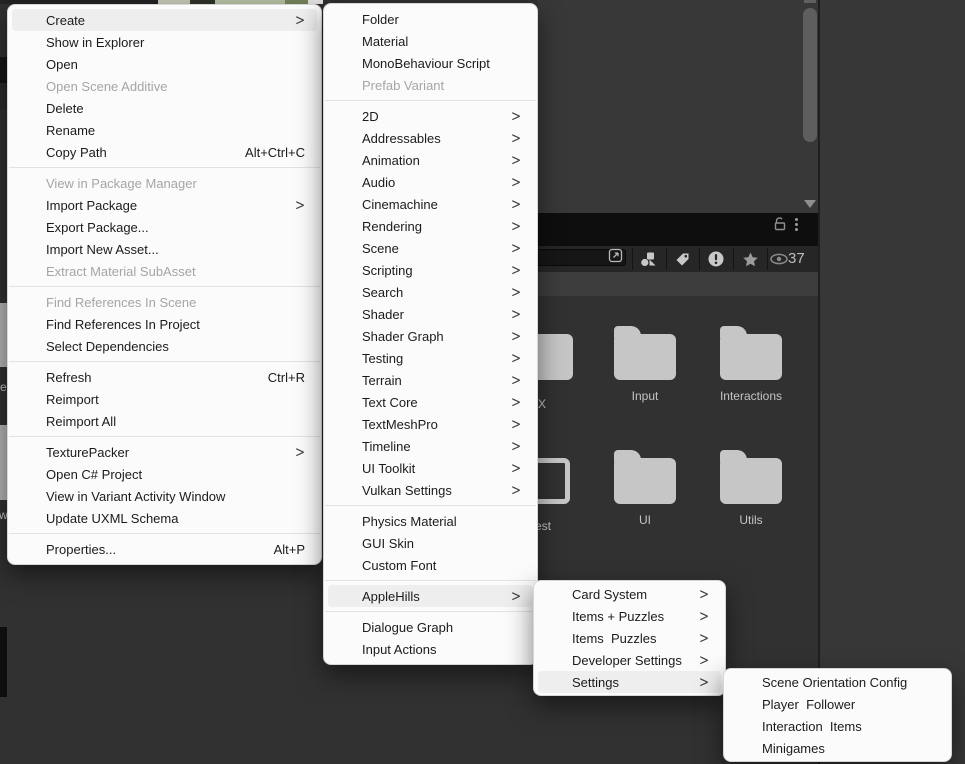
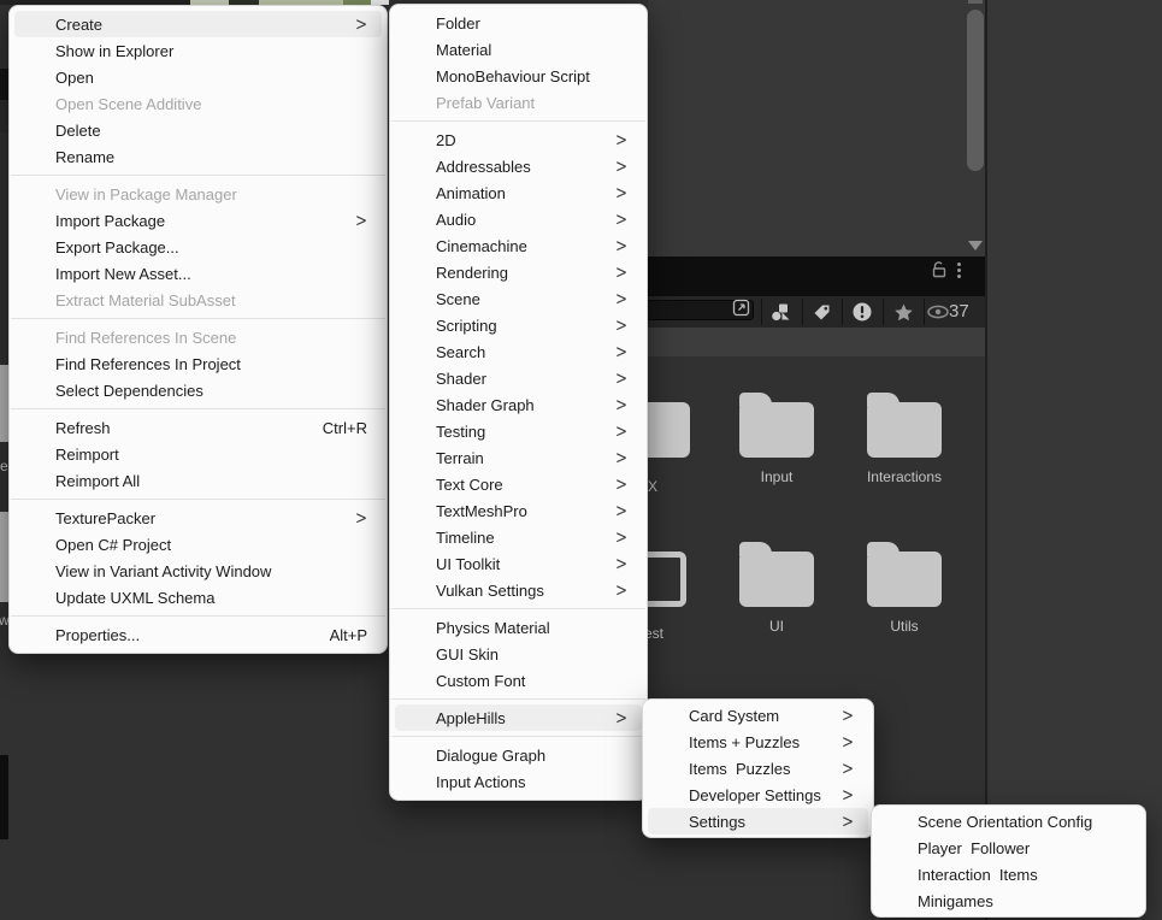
  e
  w
  37
  Input
  Interactions
  X
  UI
  Utils
  est
  Create
  >
  Show in Explorer
  Open
  Open Scene Additive
  Delete
  Rename
- Copy Path
- Alt+Ctrl+C
  View in Package Manager
  Import Package
  >
  Export Package...
  Import New Asset...
  Extract Material SubAsset
  Find References In Scene
  Find References In Project
  Select Dependencies
  Refresh
  Ctrl+R
  Reimport
  Reimport All
  TexturePacker
  >
  Open C# Project
  View in Variant Activity Window
  Update UXML Schema
  Properties...
  Alt+P
  Folder
  Material
  MonoBehaviour Script
  Prefab Variant
  2D
  >
  Addressables
  >
  Animation
  >
  Audio
  >
  Cinemachine
  >
  Rendering
  >
  Scene
  >
  Scripting
  >
  Search
  >
  Shader
  >
  Shader Graph
  >
  Testing
  >
  Terrain
  >
  Text Core
  >
  TextMeshPro
  >
  Timeline
  >
  UI Toolkit
  >
  Vulkan Settings
  >
  Physics Material
  GUI Skin
  Custom Font
  AppleHills
  >
  Dialogue Graph
  Input Actions
  Card System
  >
  Items + Puzzles
  >
  Items Puzzles
  >
  Developer Settings
  >
  Settings
  >
  Scene Orientation Config
  Player Follower
  Interaction Items
  Minigames
